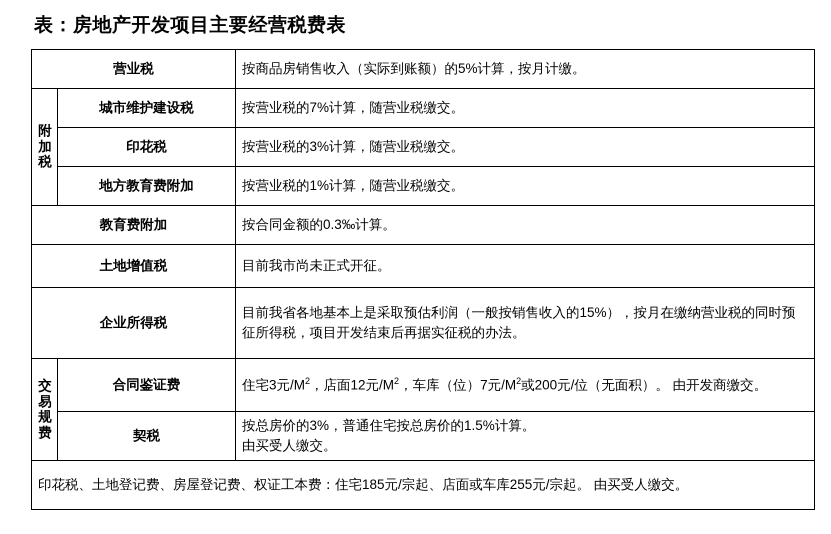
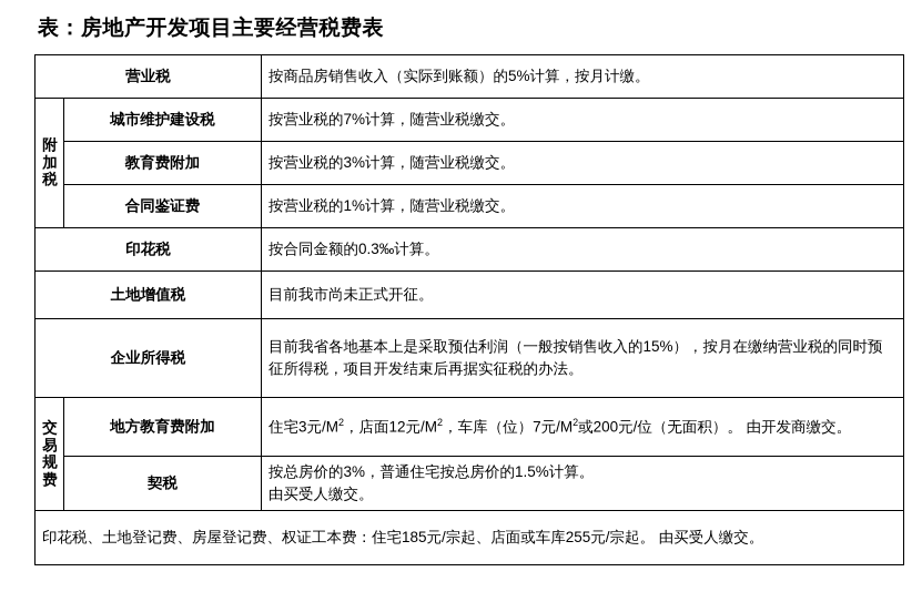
  表：房地产开发项目主要经营税费表
  营业税	按商品房销售收入（实际到账额）的5%计算，按月计缴。
  附加税	城市维护建设税	按营业税的7%计算，随营业税缴交。
- 印花税	按营业税的3%计算，随营业税缴交。
+ 教育费附加	按营业税的3%计算，随营业税缴交。
- 地方教育费附加	按营业税的1%计算，随营业税缴交。
+ 合同鉴证费	按营业税的1%计算，随营业税缴交。
- 教育费附加	按合同金额的0.3‰计算。
+ 印花税	按合同金额的0.3‰计算。
  土地增值税	目前我市尚未正式开征。
  企业所得税	目前我省各地基本上是采取预估利润（一般按销售收入的15%），按月在缴纳营业税的同时预征所得税，项目开发结束后再据实征税的办法。
- 交易规费	合同鉴证费	住宅3元/M2，店面12元/M2，车库（位）7元/M2或200元/位（无面积）。 由开发商缴交。
+ 交易规费	地方教育费附加	住宅3元/M2，店面12元/M2，车库（位）7元/M2或200元/位（无面积）。 由开发商缴交。
  契税	按总房价的3%，普通住宅按总房价的1.5%计算。 由买受人缴交。
  印花税、土地登记费、房屋登记费、权证工本费：住宅185元/宗起、店面或车库255元/宗起。 由买受人缴交。
